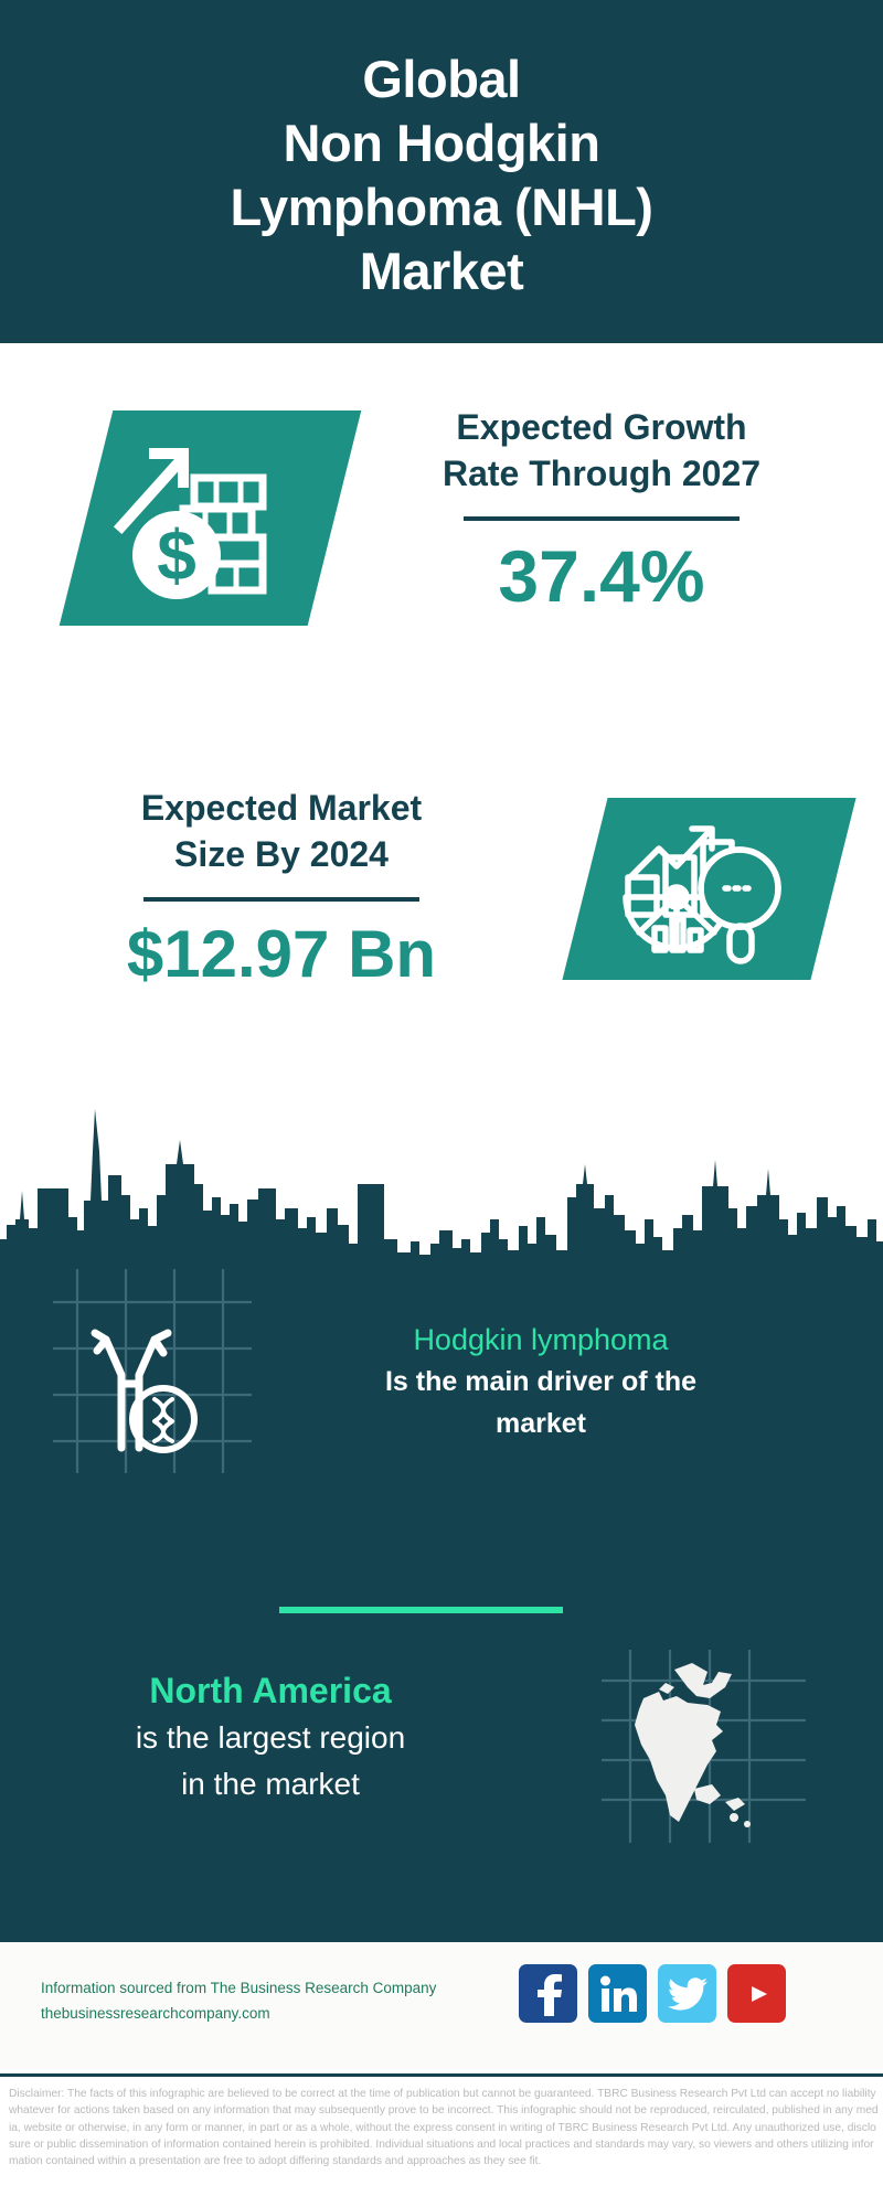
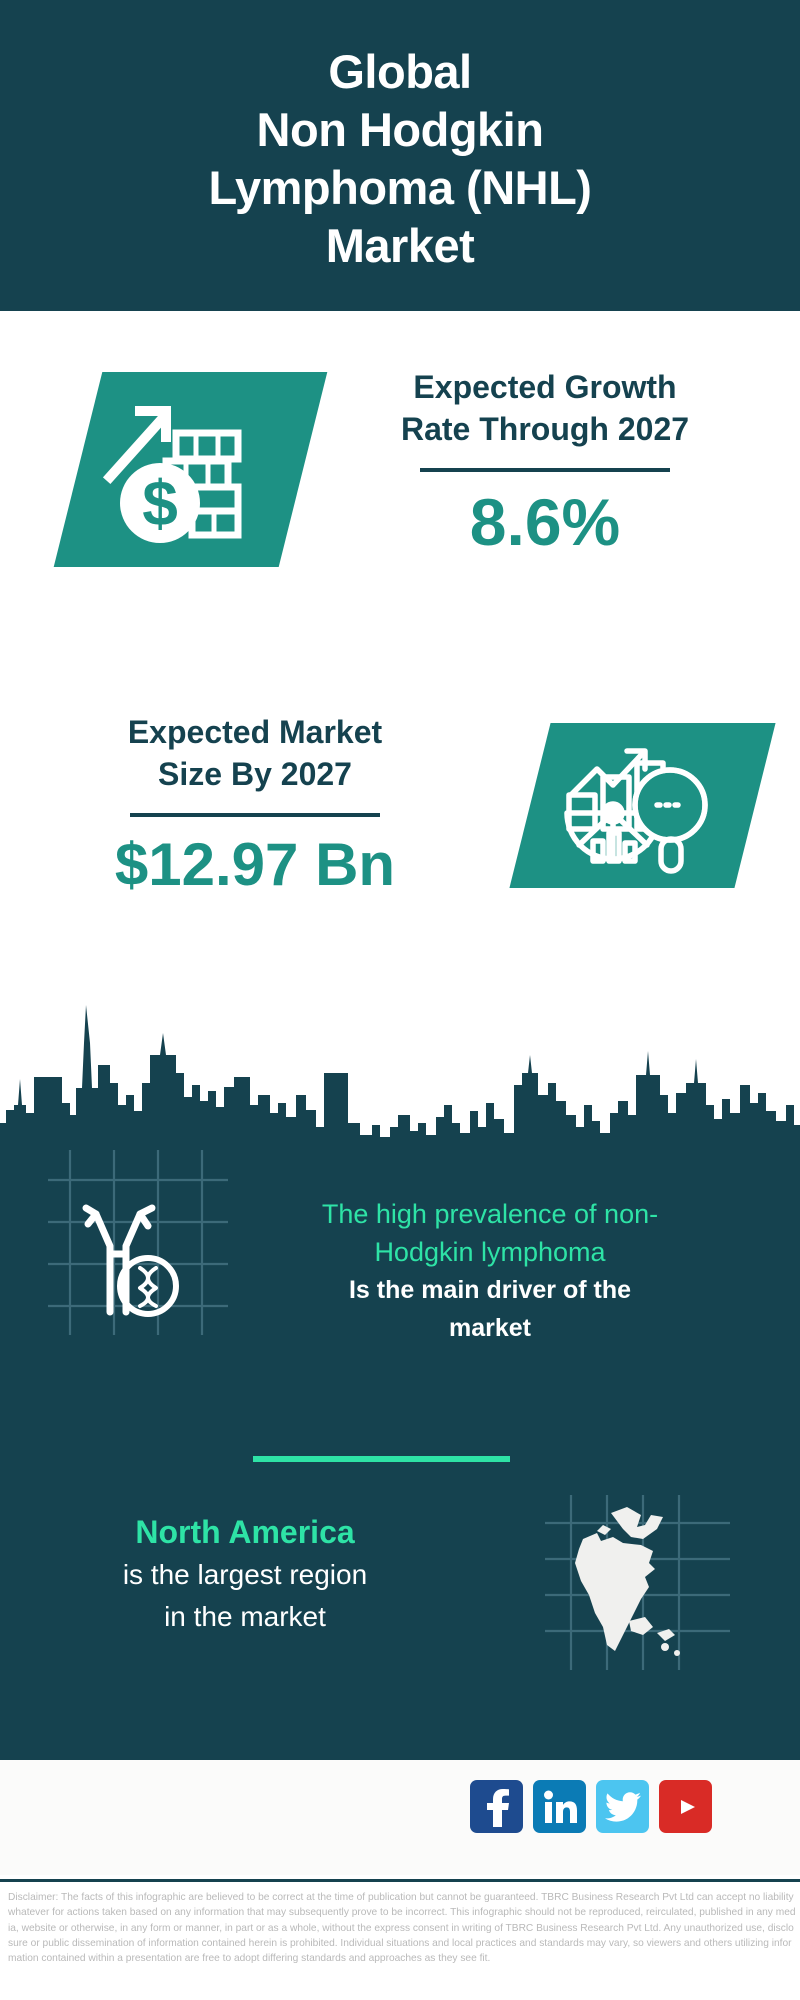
  Global
  Non Hodgkin
  Lymphoma (NHL)
  Market
  $
  Expected Growth
  Rate Through 2027
- 37.4%
+ 8.6%
  Expected Market
- Size By 2024
+ Size By 2027
  $12.97 Bn
+ The high prevalence of non-
  Hodgkin lymphoma
  Is the main driver of the
  market
  North America
  is the largest region
  in the market
- Information sourced from The Business Research Company
- thebusinessresearchcompany.com
  Disclaimer: The facts of this infographic are believed to be correct at the time of publication but cannot be guaranteed. TBRC Business Research Pvt Ltd can accept no liability whatever for actions taken based on any information that may subsequently prove to be incorrect. This infographic should not be reproduced, reirculated, published in any media, website or otherwise, in any form or manner, in part or as a whole, without the express consent in writing of TBRC Business Research Pvt Ltd. Any unauthorized use, disclosure or public dissemination of information contained herein is prohibited. Individual situations and local practices and standards may vary, so viewers and others utilizing information contained within a presentation are free to adopt differing standards and approaches as they see fit.
